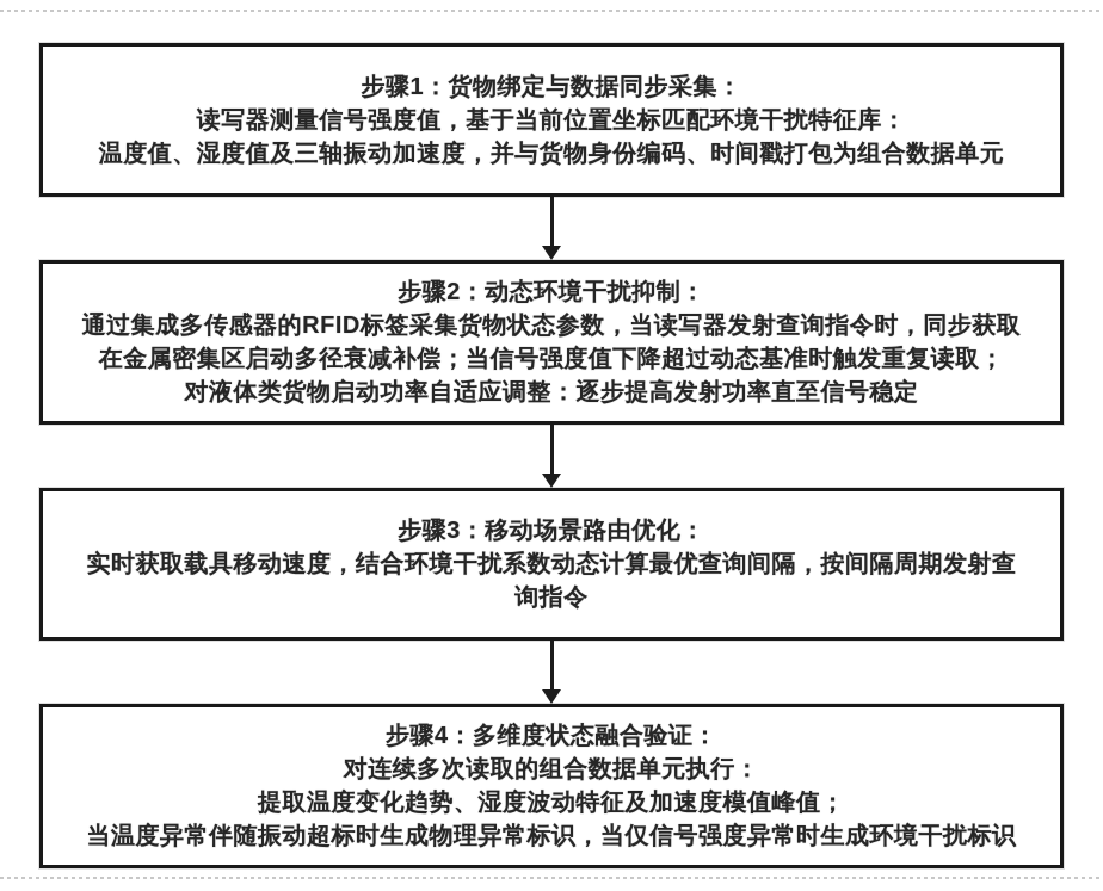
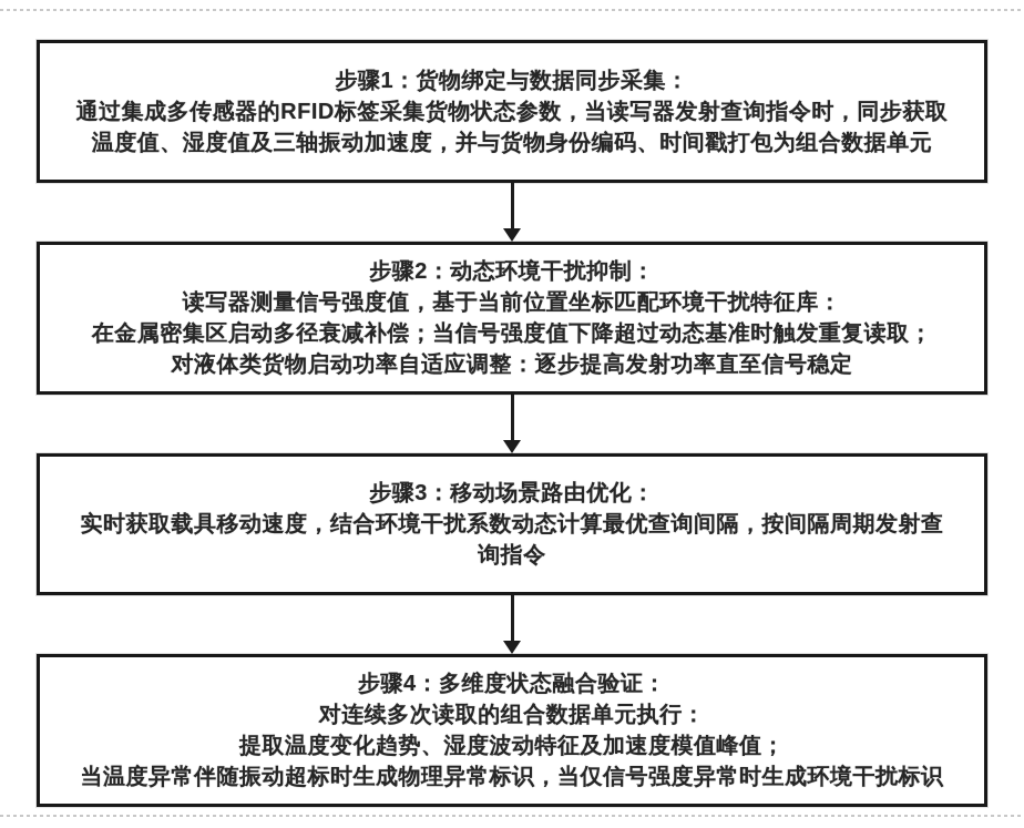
  步骤1：货物绑定与数据同步采集：
- 读写器测量信号强度值，基于当前位置坐标匹配环境干扰特征库：
+ 通过集成多传感器的RFID标签采集货物状态参数，当读写器发射查询指令时，同步获取
  温度值、湿度值及三轴振动加速度，并与货物身份编码、时间戳打包为组合数据单元
  步骤2：动态环境干扰抑制：
- 通过集成多传感器的RFID标签采集货物状态参数，当读写器发射查询指令时，同步获取
+ 读写器测量信号强度值，基于当前位置坐标匹配环境干扰特征库：
  在金属密集区启动多径衰减补偿；当信号强度值下降超过动态基准时触发重复读取；
  对液体类货物启动功率自适应调整：逐步提高发射功率直至信号稳定
  步骤3：移动场景路由优化：
  实时获取载具移动速度，结合环境干扰系数动态计算最优查询间隔，按间隔周期发射查
  询指令
  步骤4：多维度状态融合验证：
  对连续多次读取的组合数据单元执行：
  提取温度变化趋势、湿度波动特征及加速度模值峰值；
  当温度异常伴随振动超标时生成物理异常标识，当仅信号强度异常时生成环境干扰标识
